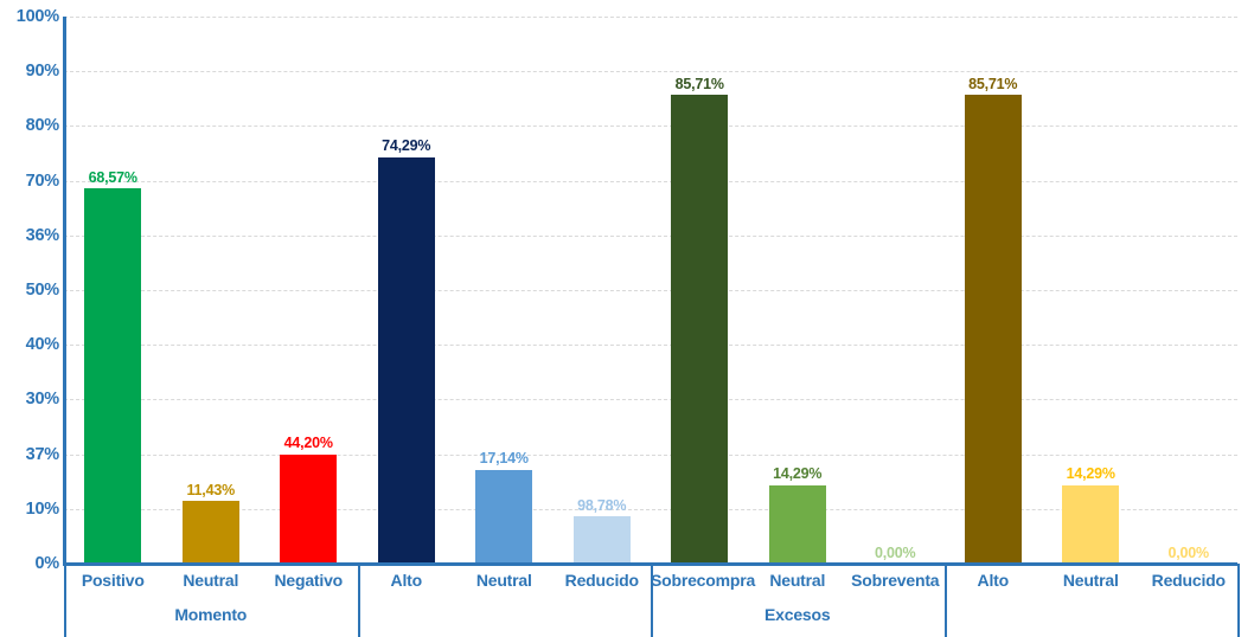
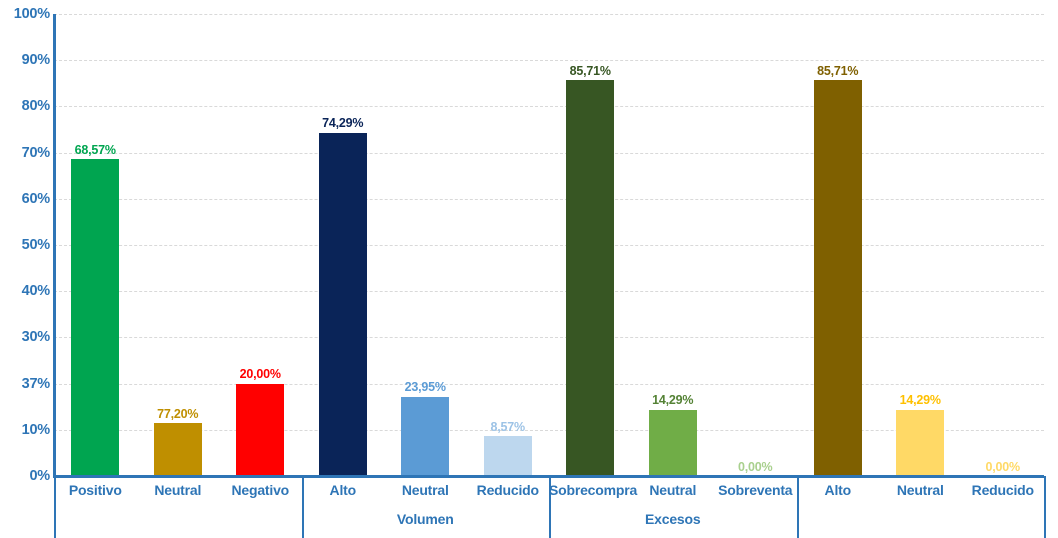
  0%
  10%
  37%
  30%
  40%
  50%
- 36%
+ 60%
  70%
  80%
  90%
  100%
  68,57%
- 11,43%
+ 77,20%
- 44,20%
+ 20,00%
  74,29%
- 17,14%
+ 23,95%
- 98,78%
+ 8,57%
  85,71%
  14,29%
  0,00%
  85,71%
  14,29%
  0,00%
  Positivo
  Neutral
  Negativo
- Momento
  Alto
  Neutral
  Reducido
+ Volumen
  Sobrecompr
  Neutral
  Sobreventa
  Excesos
  Alto
  Neutral
  Reducido
